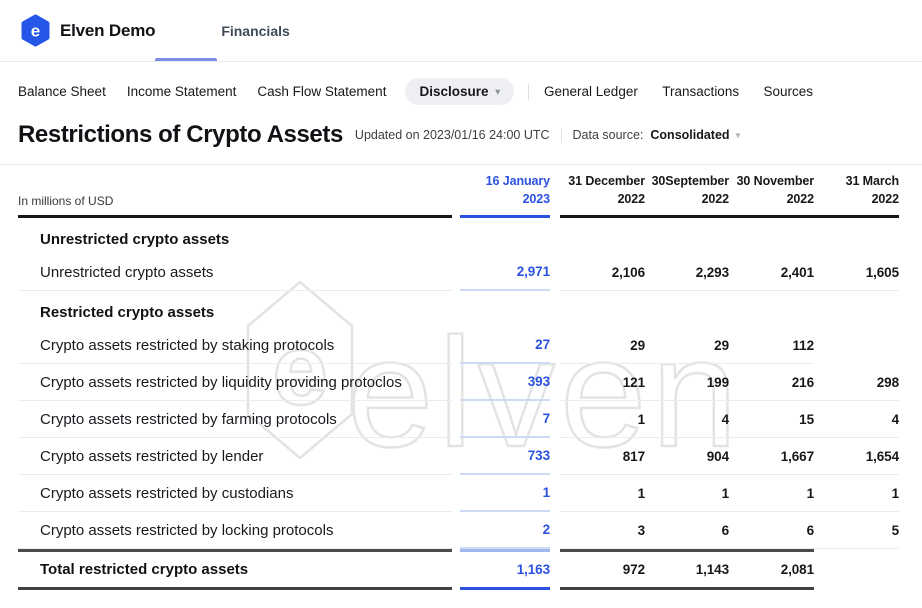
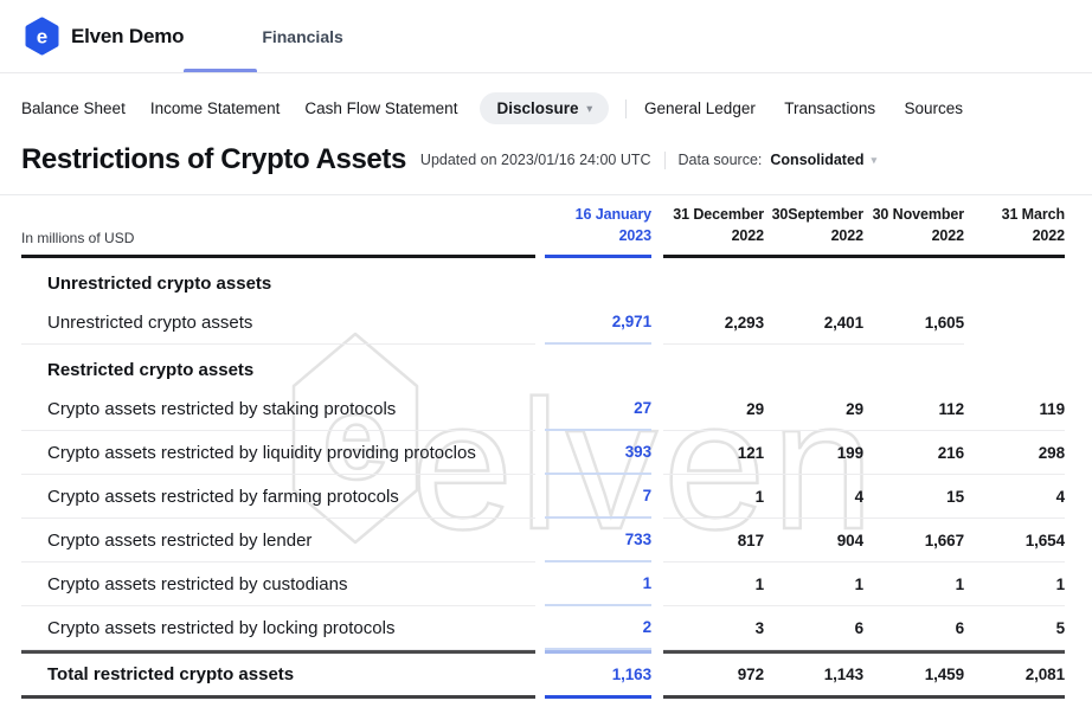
  e
  Elven Demo
  Financials
  Balance Sheet
  Income Statement
  Cash Flow Statement
  Disclosure
  ▾
  General Ledger Transactions Sources
  Restrictions of Crypto Assets
  Updated on 2023/01/16 24:00 UTC
  Data source:
  Consolidated
  ▾
  In millions of USD
  16 January
  2023
  31 December
  2022
  30September
  2022
  30 November
  2022
  31 March
  2022
  Unrestricted crypto assets
  Unrestricted crypto assets
  2,971
- 2,106
  2,293
  2,401
  1,605
  Restricted crypto assets
  Crypto assets restricted by staking protocols
  27
  29
  29
  112
+ 119
  Crypto assets restricted by liquidity providing protoclos
  393
  121
  199
  216
  298
  Crypto assets restricted by farming protocols
  7
  1
  4
  15
  4
  Crypto assets restricted by lender
  733
  817
  904
  1,667
  1,654
  Crypto assets restricted by custodians
  1
  1
  1
  1
  1
  Crypto assets restricted by locking protocols
  2
  3
  6
  6
  5
  Total restricted crypto assets
  1,163
  972
  1,143
+ 1,459
  2,081
  e
  elven
